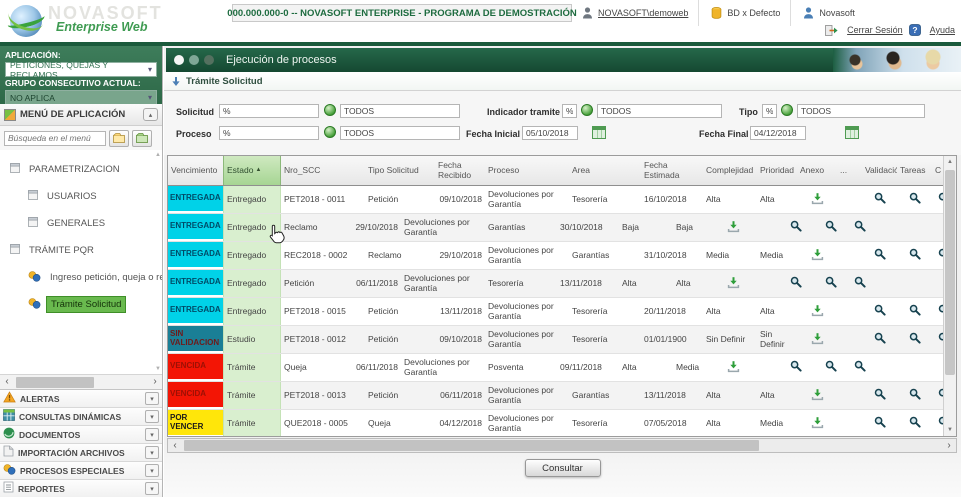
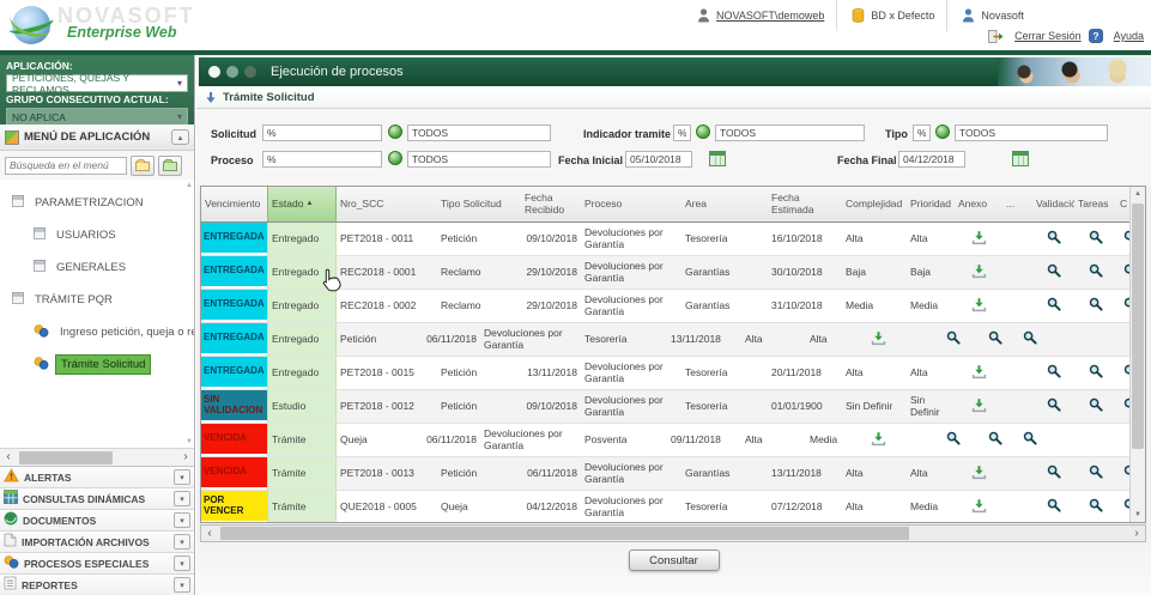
  NOVASOFT
  Enterprise Web
- 000.000.000-0 -- NOVASOFT ENTERPRISE - PROGRAMA DE DEMOSTRACIÓN
  NOVASOFT\demoweb
  BD x Defecto
  Novasoft
  Cerrar Sesión
  ?
  Ayuda
  APLICACIÓN:
  PETICIONES, QUEJAS Y RECLAMOS
  ▾
  GRUPO CONSECUTIVO ACTUAL:
  NO APLICA
  ▾
  MENÚ DE APLICACIÓN
  Búsqueda en el menú
  PARAMETRIZACION
  USUARIOS
  GENERALES
  TRÁMITE PQR
  Ingreso petición, queja o re
  Trámite Solicitud
  ‹
  ›
  ALERTAS
  CONSULTAS DINÁMICAS
  DOCUMENTOS
  IMPORTACIÓN ARCHIVOS
  PROCESOS ESPECIALES
  REPORTES
  Ejecución de procesos
  Trámite Solicitud
  Solicitud
  %
  TODOS
  Indicador tramite
  %
  TODOS
  Tipo
  %
  TODOS
  Proceso
  %
  TODOS
  Fecha Inicial
  05/10/2018
  Fecha Final
  04/12/2018
  Vencimiento
  Estado
  Nro_SCC
  Tipo Solicitud
  Fecha Recibido
  Proceso
  Area
  Fecha Estimada
  Complejidad
  Prioridad
  Anexo
  ...
  Validació
  Tareas
  C
  ENTREGADA
  Entregado
  PET2018 - 0011
  Petición
  09/10/2018
  Devoluciones por Garantía
  Tesorería
  16/10/2018
  Alta
  Alta
  ENTREGADA
  Entregado
+ REC2018 - 0001
  Reclamo
  29/10/2018
  Devoluciones por Garantía
  Garantías
  30/10/2018
  Baja
  Baja
  ENTREGADA
  Entregado
  REC2018 - 0002
  Reclamo
  29/10/2018
  Devoluciones por Garantía
  Garantías
  31/10/2018
  Media
  Media
  ENTREGADA
  Entregado
  Petición
  06/11/2018
  Devoluciones por Garantía
  Tesorería
  13/11/2018
  Alta
  Alta
  ENTREGADA
  Entregado
  PET2018 - 0015
  Petición
  13/11/2018
  Devoluciones por Garantía
  Tesorería
  20/11/2018
  Alta
  Alta
  SIN VALIDACION
  Estudio
  PET2018 - 0012
  Petición
  09/10/2018
  Devoluciones por Garantía
  Tesorería
  01/01/1900
  Sin Definir
  Sin Definir
  VENCIDA
  Trámite
  Queja
  06/11/2018
  Devoluciones por Garantía
  Posventa
  09/11/2018
  Alta
  Media
  VENCIDA
  Trámite
  PET2018 - 0013
  Petición
  06/11/2018
  Devoluciones por Garantía
  Garantías
  13/11/2018
  Alta
  Alta
  POR VENCER
  Trámite
  QUE2018 - 0005
  Queja
  04/12/2018
  Devoluciones por Garantía
  Tesorería
- 07/05/2018
+ 07/12/2018
  Alta
  Media
  ‹
  ›
  Consultar
